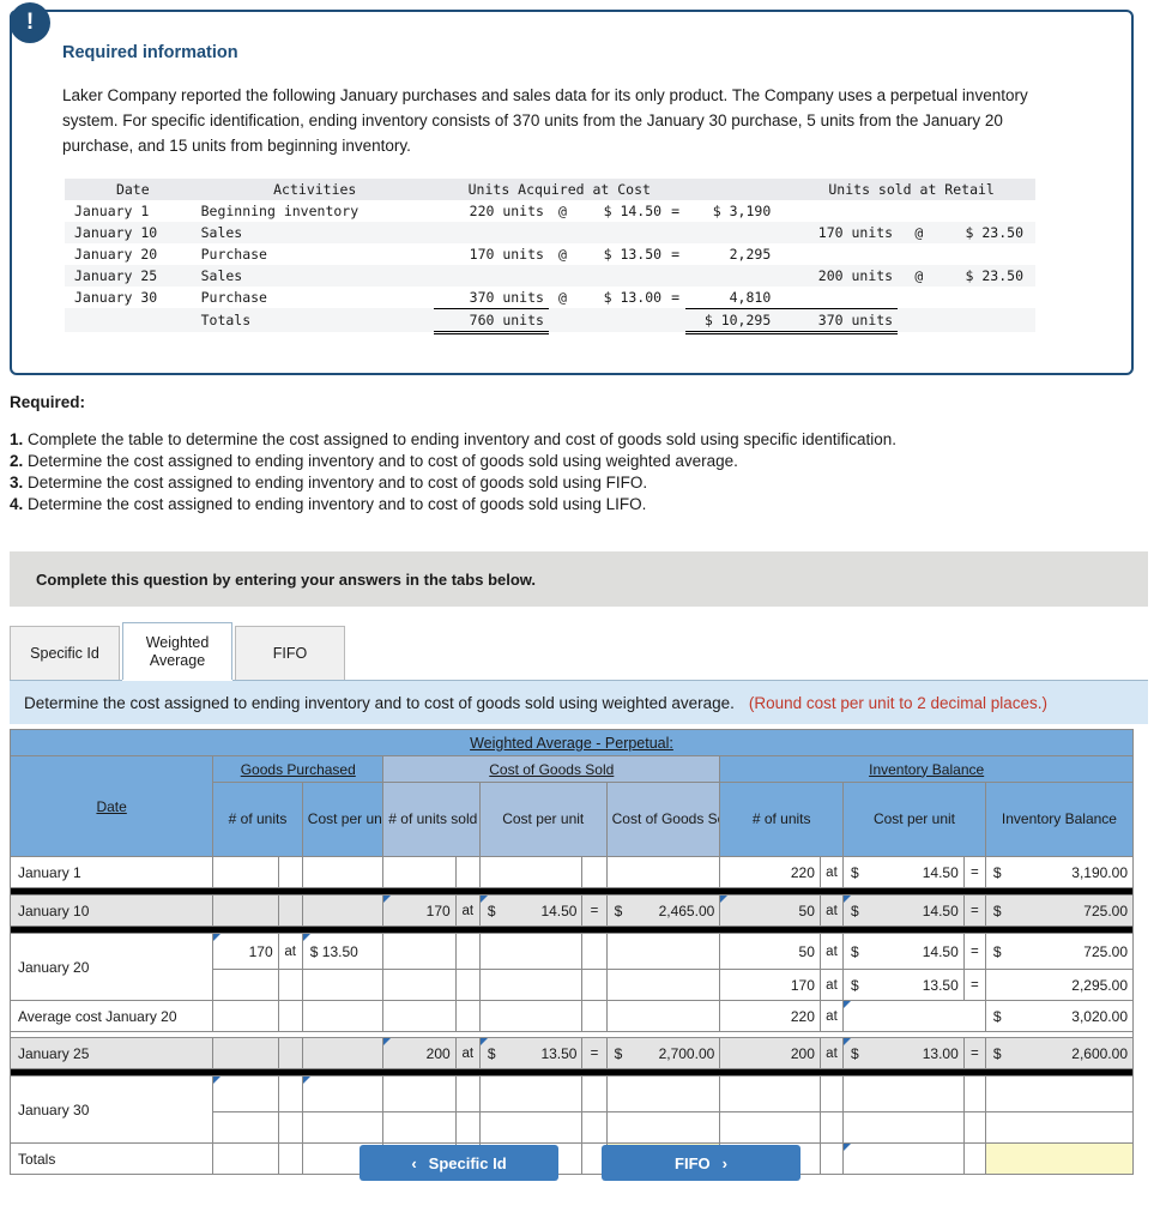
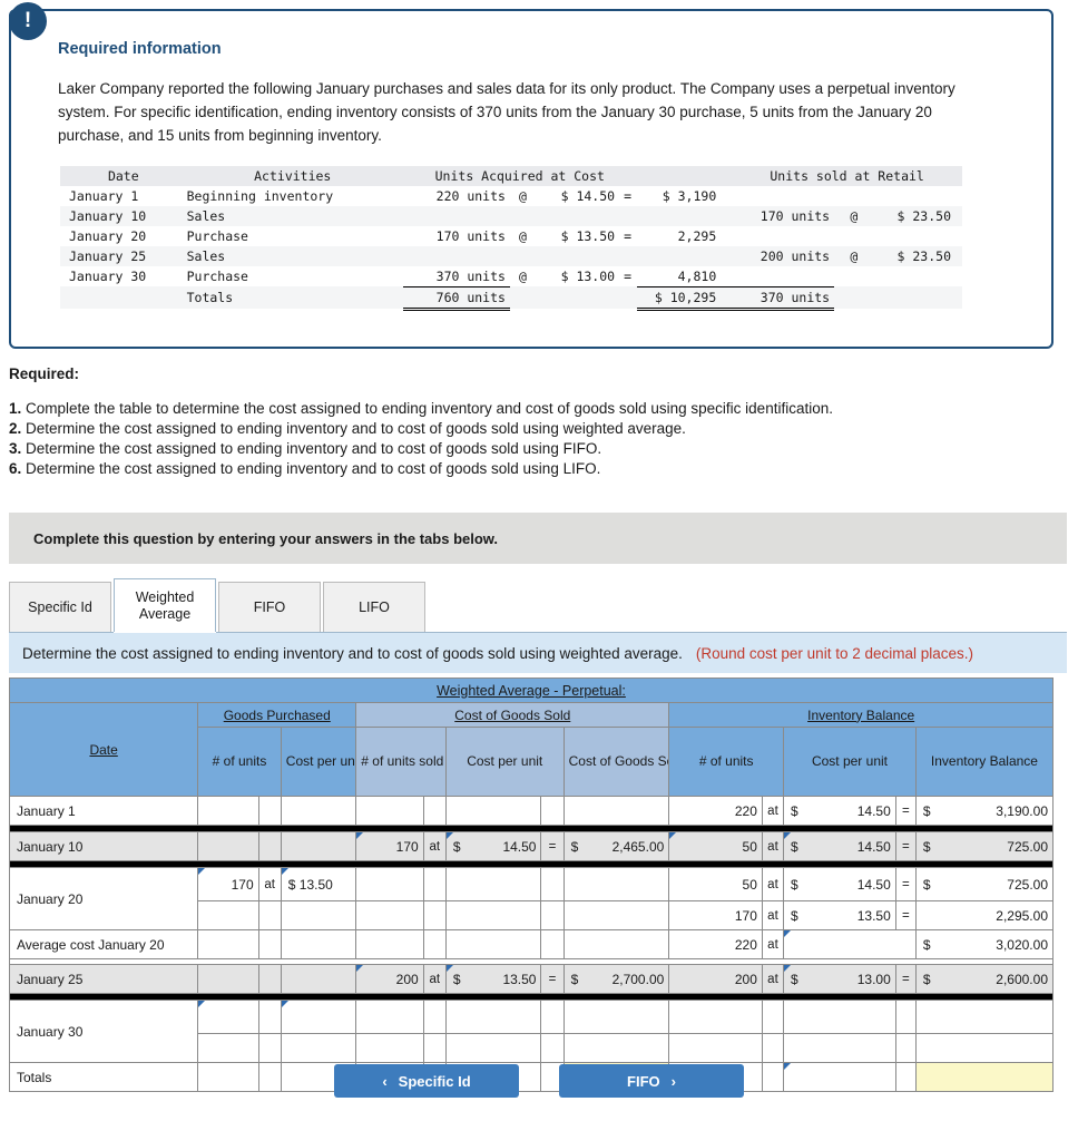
  !
  Required information
  Laker Company reported the following January purchases and sales data for its only product. The Company uses a perpetual inventory system. For specific identification, ending inventory consists of 370 units from the January 30 purchase, 5 units from the January 20 purchase, and 15 units from beginning inventory.
  Date	Activities	Units Acquired at Cost		Units sold at Retail
  January 1	Beginning inventory	220 units	@	$ 14.50	=	$ 3,190
  January 10	Sales						170 units	@	$ 23.50
  January 20	Purchase	170 units	@	$ 13.50	=	2,295
  January 25	Sales						200 units	@	$ 23.50
  January 30	Purchase	370 units	@	$ 13.00	=	4,810
  	Totals	760 units				$ 10,295	370 units
  Required:
  1. Complete the table to determine the cost assigned to ending inventory and cost of goods sold using specific identification.
  2. Determine the cost assigned to ending inventory and to cost of goods sold using weighted average.
  3. Determine the cost assigned to ending inventory and to cost of goods sold using FIFO.
- 4. Determine the cost assigned to ending inventory and to cost of goods sold using LIFO.
+ 6. Determine the cost assigned to ending inventory and to cost of goods sold using LIFO.
  Complete this question by entering your answers in the tabs below.
  Specific Id
  Weighted Average
  FIFO
+ LIFO
  Determine the cost assigned to ending inventory and to cost of goods sold using weighted average.
  (Round cost per unit to 2 decimal places.)
  Weighted Average - Perpetual:
  Date	Goods Purchased	Cost of Goods Sold	Inventory Balance
  # of units	Cost per un	# of units sold	Cost per unit	Cost of Goods S	# of units	Cost per unit	Inventory Balance
  January 1									220	at	$ 14.50	=	$ 3,190.00
  January 10				170	at	$ 14.50	=	$ 2,465.00	50	at	$ 14.50	=	$ 725.00
  January 20	170	at	$ 13.50						50	at	$ 14.50	=	$ 725.00
  								170	at	$ 13.50	=	2,295.00
  Average cost January 20									220	at		$ 3,020.00
  January 25				200	at	$ 13.50	=	$ 2,700.00	200	at	$ 13.00	=	$ 2,600.00
  January 30
  ‹
  Specific Id
  FIFO
  ›
